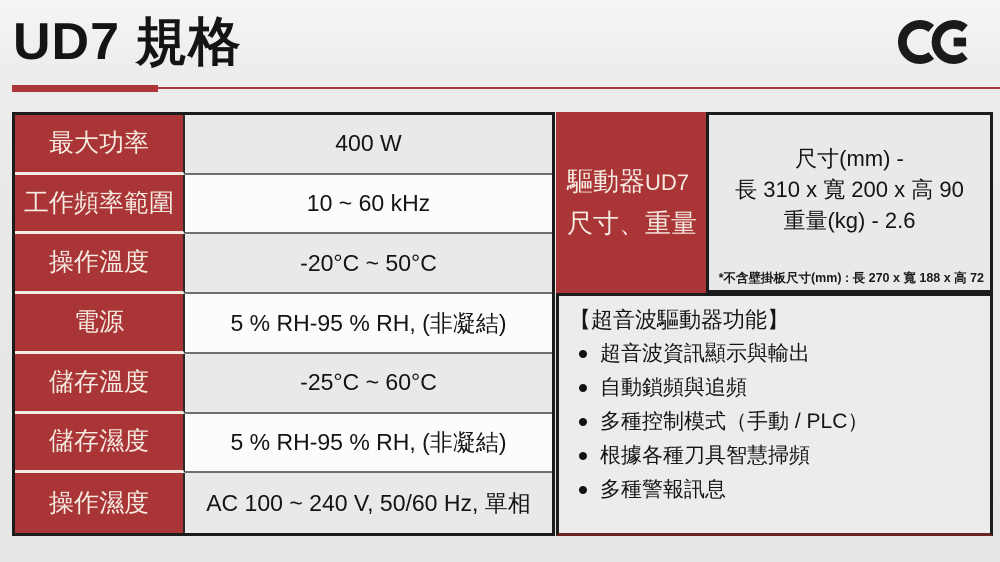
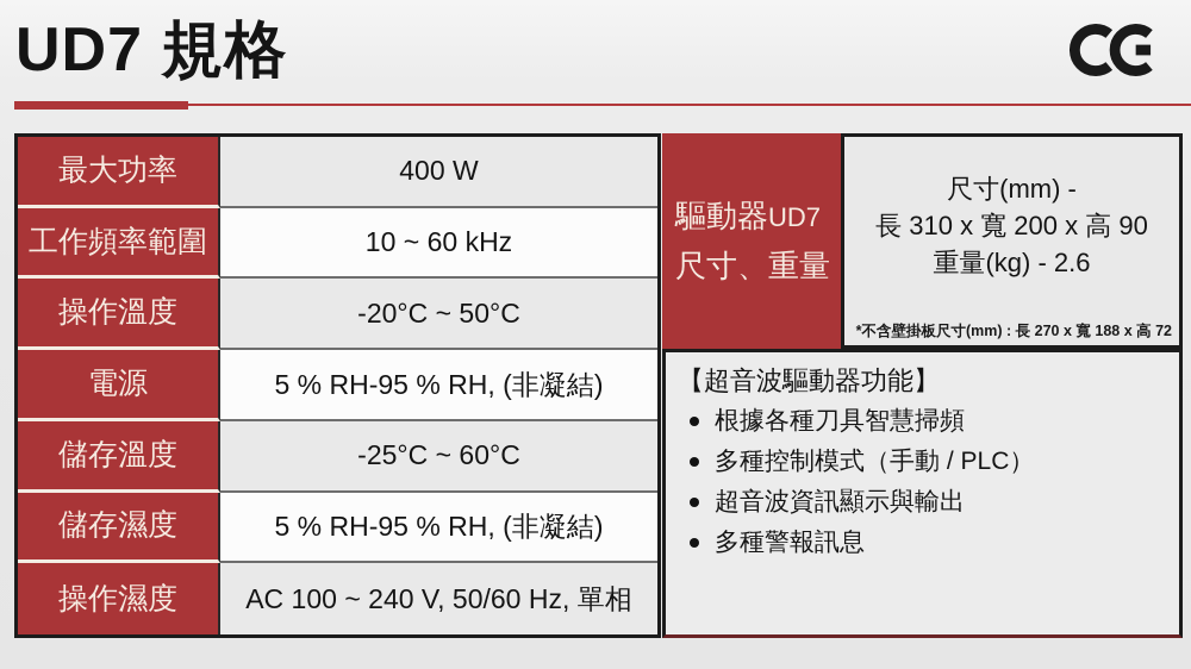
  UD7 規格
  最大功率
  400 W
  工作頻率範圍
  10 ~ 60 kHz
  操作溫度
  -20°C ~ 50°C
  電源
  5 % RH-95 % RH, (非凝結)
  儲存溫度
  -25°C ~ 60°C
  儲存濕度
  5 % RH-95 % RH, (非凝結)
  操作濕度
  AC 100 ~ 240 V, 50/60 Hz, 單相
  驅動器UD7
  尺寸、重量
  尺寸(mm) -
  長 310 x 寬 200 x 高 90
  重量(kg) - 2.6
  *不含壁掛板尺寸(mm) : 長 270 x 寬 188 x 高 72
  【超音波驅動器功能】
- 超音波資訊顯示與輸出
+ 根據各種刀具智慧掃頻
- 自動鎖頻與追頻
  多種控制模式（手動 / PLC）
- 根據各種刀具智慧掃頻
+ 超音波資訊顯示與輸出
  多種警報訊息
